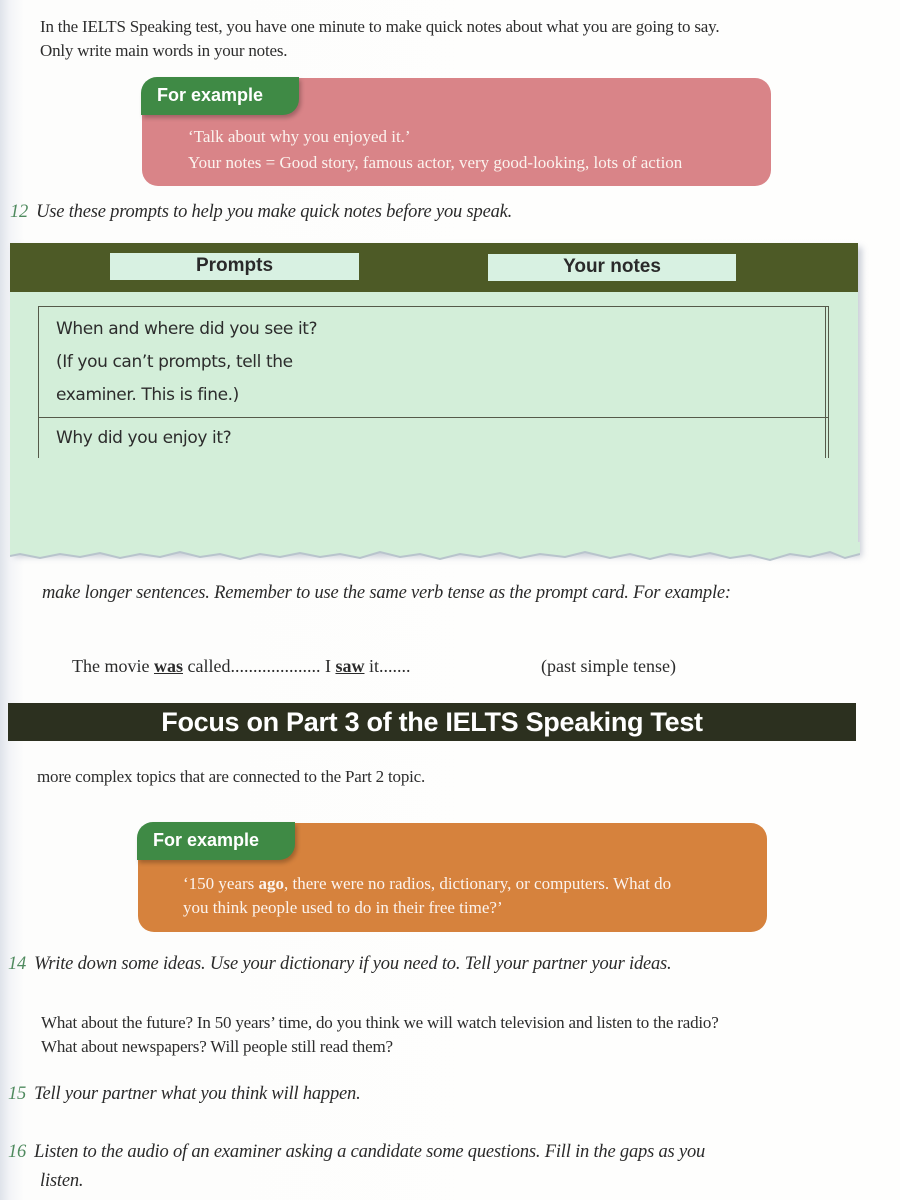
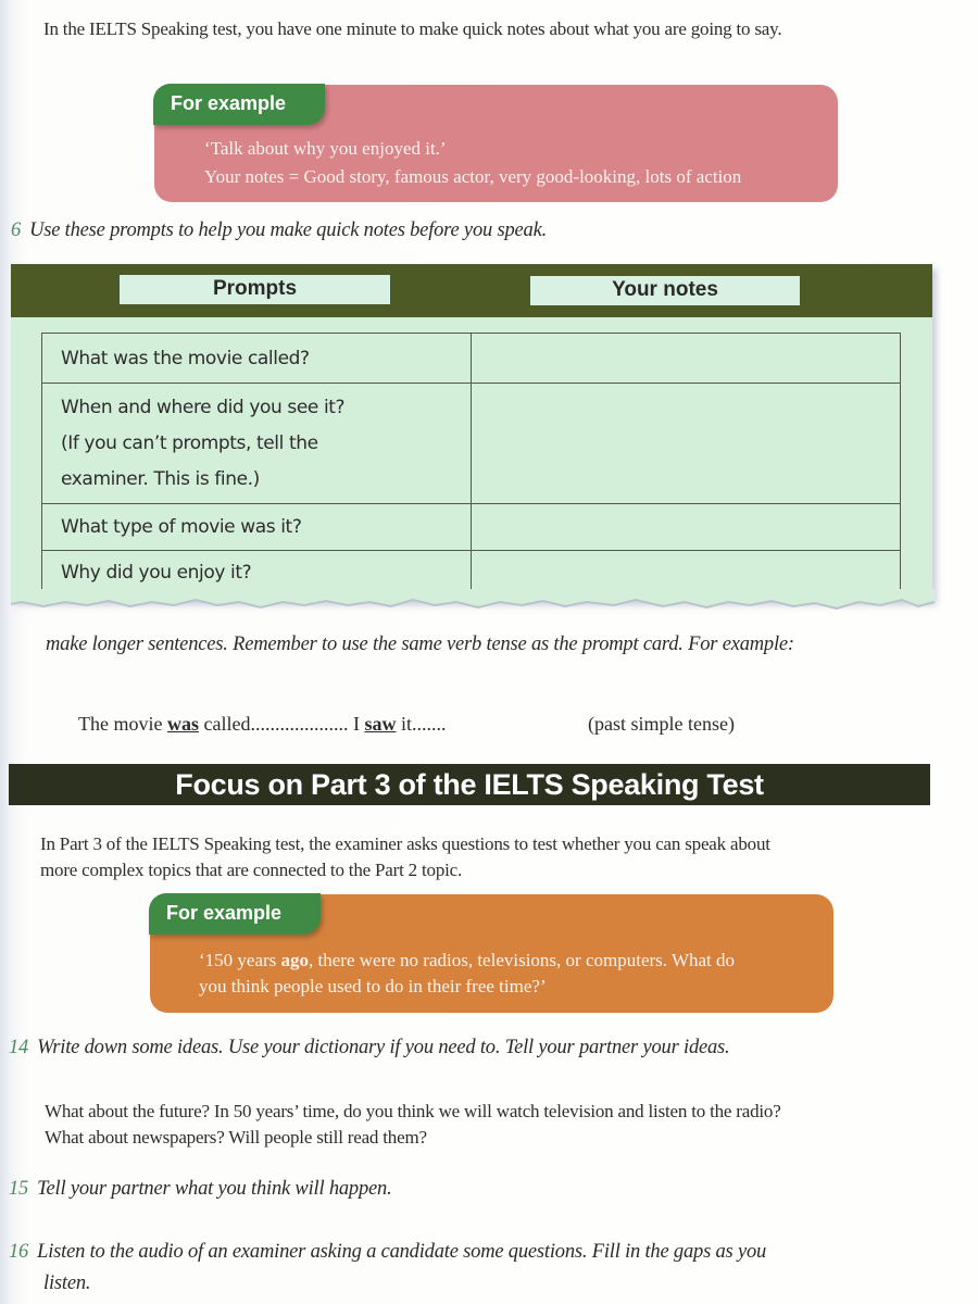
  In the IELTS Speaking test, you have one minute to make quick notes about what you are going to say.
- Only write main words in your notes.
  For example
  ‘Talk about why you enjoyed it.’
  Your notes = Good story, famous actor, very good-looking, lots of action
- 12 Use these prompts to help you make quick notes before you speak.
+ 6 Use these prompts to help you make quick notes before you speak.
  Prompts
  Your notes
+ What was the movie called?
  When and where did you see it? (If you can’t prompts, tell the examiner. This is fine.)
+ What type of movie was it?
  Why did you enjoy it?
  make longer sentences. Remember to use the same verb tense as the prompt card. For example:
  The movie was called.................... I saw it.......
  (past simple tense)
  Focus on Part 3 of the IELTS Speaking Test
+ In Part 3 of the IELTS Speaking test, the examiner asks questions to test whether you can speak about
  more complex topics that are connected to the Part 2 topic.
  For example
- ‘150 years ago, there were no radios, dictionary, or computers. What do
+ ‘150 years ago, there were no radios, televisions, or computers. What do
  you think people used to do in their free time?’
  14 Write down some ideas. Use your dictionary if you need to. Tell your partner your ideas.
  What about the future? In 50 years’ time, do you think we will watch television and listen to the radio?
  What about newspapers? Will people still read them?
  15 Tell your partner what you think will happen.
  16 Listen to the audio of an examiner asking a candidate some questions. Fill in the gaps as you
  listen.
